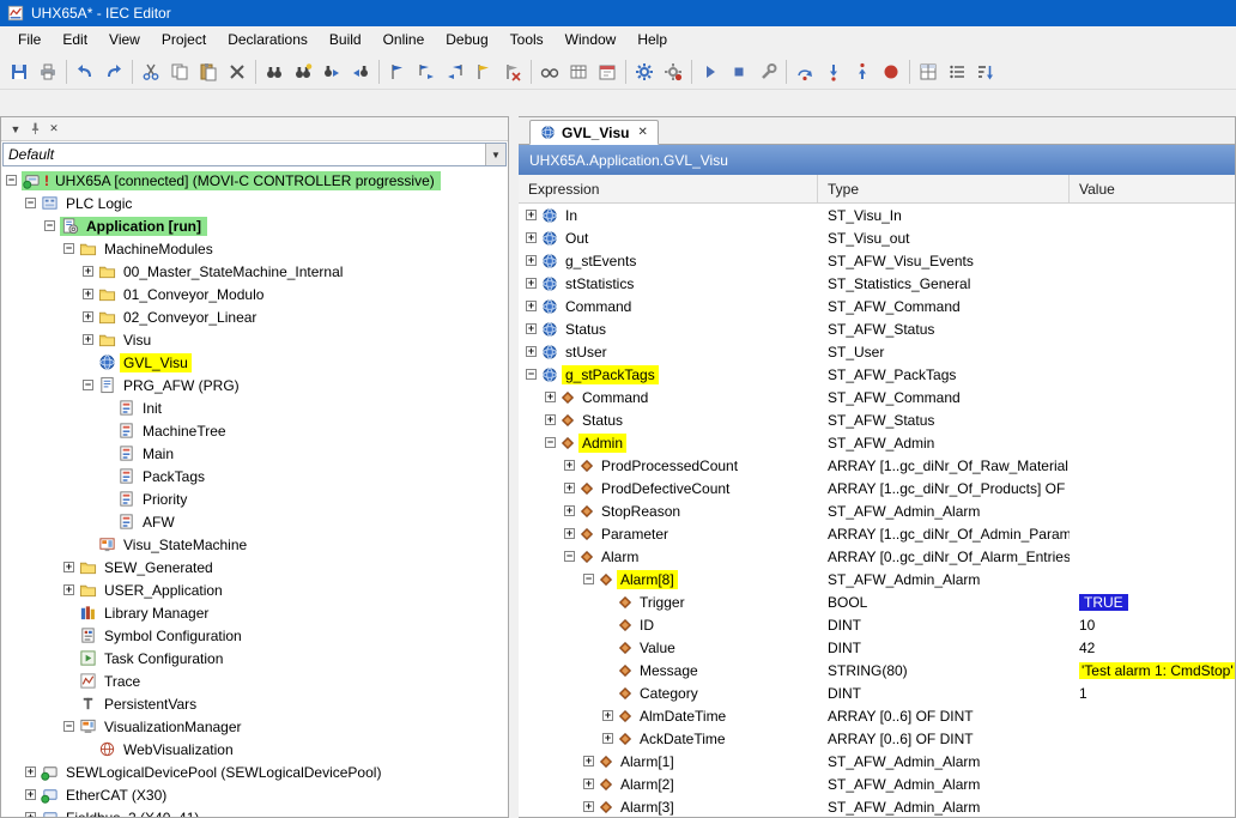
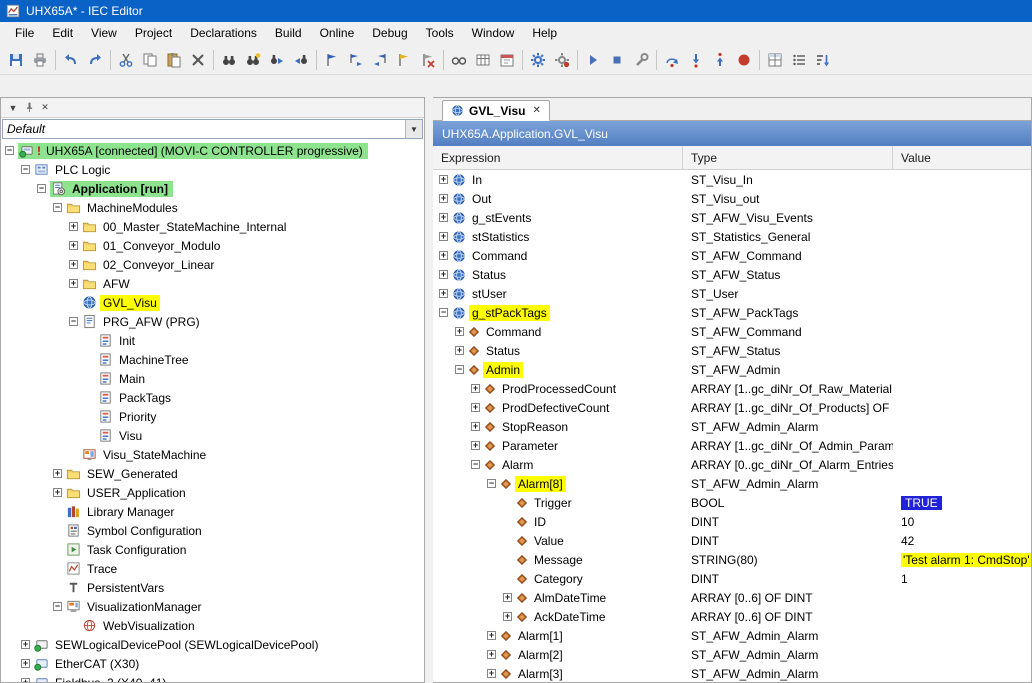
  UHX65A* - IEC Editor
  File
  Edit
  View
  Project
  Declarations
  Build
  Online
  Debug
  Tools
  Window
  Help
  ▼
  ✕
  Default
  ▼
  −
  !
  UHX65A [connected] (MOVI-C CONTROLLER progressive)
  −
  PLC Logic
  −
  Application [run]
  −
  MachineModules
  +
  00_Master_StateMachine_Internal
  +
  01_Conveyor_Modulo
  +
  02_Conveyor_Linear
  +
- Visu
+ AFW
  GVL_Visu
  −
  PRG_AFW (PRG)
  Init
  MachineTree
  Main
  PackTags
  Priority
- AFW
+ Visu
  Visu_StateMachine
  +
  SEW_Generated
  +
  USER_Application
  Library Manager
  Symbol Configuration
  Task Configuration
  Trace
  PersistentVars
  −
  VisualizationManager
  WebVisualization
  +
  SEWLogicalDevicePool (SEWLogicalDevicePool)
  +
  EtherCAT (X30)
  GVL_Visu
  ✕
  UHX65A.Application.GVL_Visu
  Expression
  Type
  Value
  +
  In
  ST_Visu_In
  +
  Out
  ST_Visu_out
  +
  g_stEvents
  ST_AFW_Visu_Events
  +
  stStatistics
  ST_Statistics_General
  +
  Command
  ST_AFW_Command
  +
  Status
  ST_AFW_Status
  +
  stUser
  ST_User
  −
  g_stPackTags
  ST_AFW_PackTags
  +
  Command
  ST_AFW_Command
  +
  Status
  ST_AFW_Status
  −
  Admin
  ST_AFW_Admin
  +
  ProdProcessedCount
  ARRAY [1..gc_diNr_Of_Raw_Material
  +
  ProdDefectiveCount
  ARRAY [1..gc_diNr_Of_Products] OF
  +
  StopReason
  ST_AFW_Admin_Alarm
  +
  Parameter
  ARRAY [1..gc_diNr_Of_Admin_Param
  −
  Alarm
  ARRAY [0..gc_diNr_Of_Alarm_Entries
  −
  Alarm[8]
  ST_AFW_Admin_Alarm
  Trigger
  BOOL
  TRUE
  ID
  DINT
  10
  Value
  DINT
  42
  Message
  STRING(80)
  'Test alarm 1: CmdStop'
  Category
  DINT
  1
  +
  AlmDateTime
  ARRAY [0..6] OF DINT
  +
  AckDateTime
  ARRAY [0..6] OF DINT
  +
  Alarm[1]
  ST_AFW_Admin_Alarm
  +
  Alarm[2]
  ST_AFW_Admin_Alarm
  +
  Alarm[3]
  ST_AFW_Admin_Alarm
